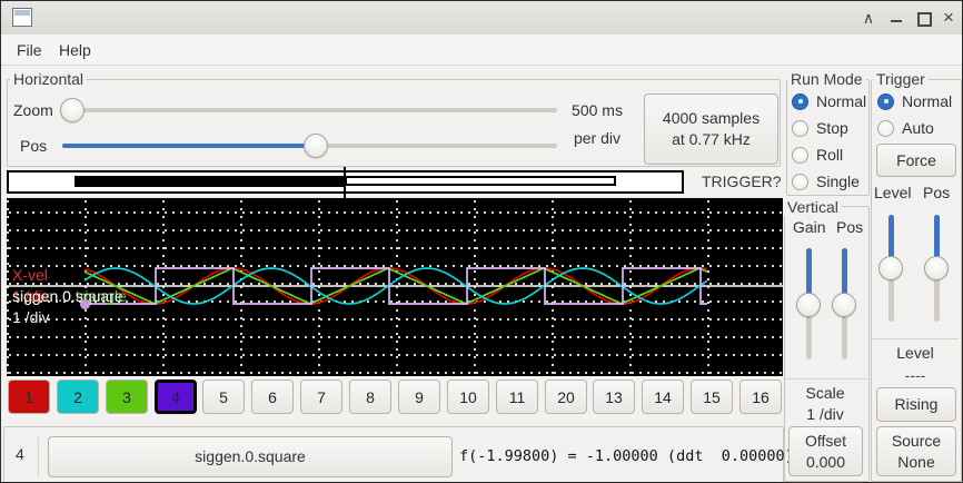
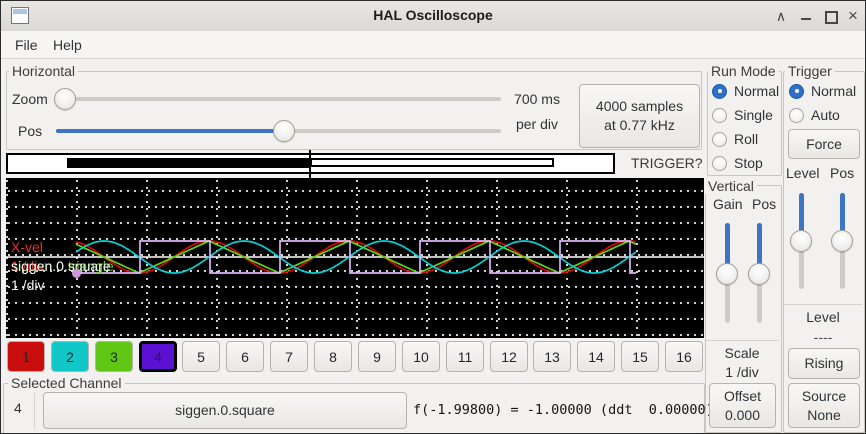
+ HAL Oscilloscope
  ∧
  ×
  File
  Help
  Horizontal
  Zoom
  Pos
- 500 ms
+ 700 ms
  per div
  4000 samples
  at 0.77 kHz
  TRIGGER?
  X-vel
  1 /div
  siggen.0.triangle
  siggen.0.square
  1 /div
  1
  2
  3
  4
  5
  6
  7
  8
  9
  10
  11
- 20
+ 12
  13
  14
  15
  16
+ Selected Channel
  4
  siggen.0.square
  f(-1.99800) = -1.00000 (ddt 0.00000
  Run Mode
  Normal
- Stop
+ Single
  Roll
- Single
+ Stop
  Vertical
  Gain
  Pos
  Scale
  1 /div
  Offset
  0.000
  Trigger
  Normal
  Auto
  Force
  Level
  Pos
  Level
  ----
  Rising
  Source
  None
